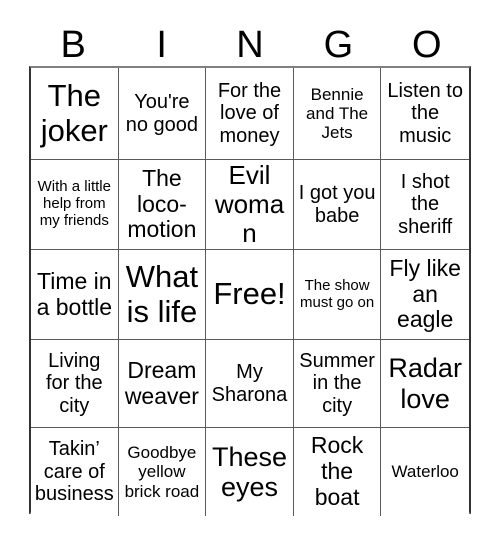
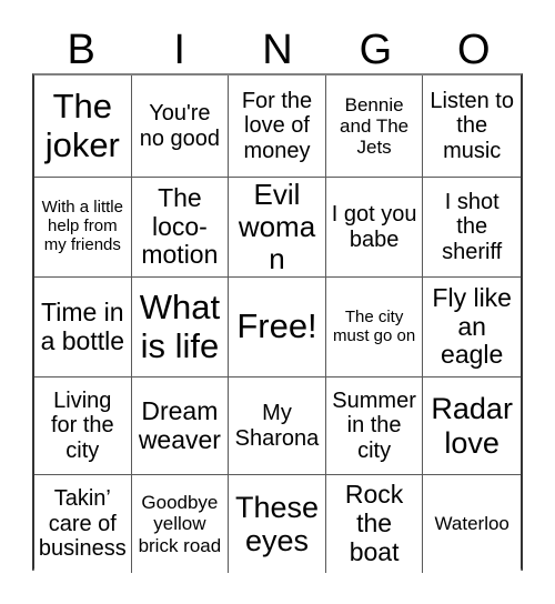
  B
  I
  N
  G
  O
  The joker
  You're no good
  For the love of money
  Bennie and The Jets
  Listen to the music
  With a little help from my friends
  The loco- motion
  Evil woman
  I got you babe
  I shot the sheriff
  Time in a bottle
  What is life
  Free!
- The show must go on
+ The city must go on
  Fly like an eagle
  Living for the city
  Dream weaver
  My Sharona
  Summer in the city
  Radar love
  Takin’ care of business
  Goodbye yellow brick road
  These eyes
  Rock the boat
  Waterloo
